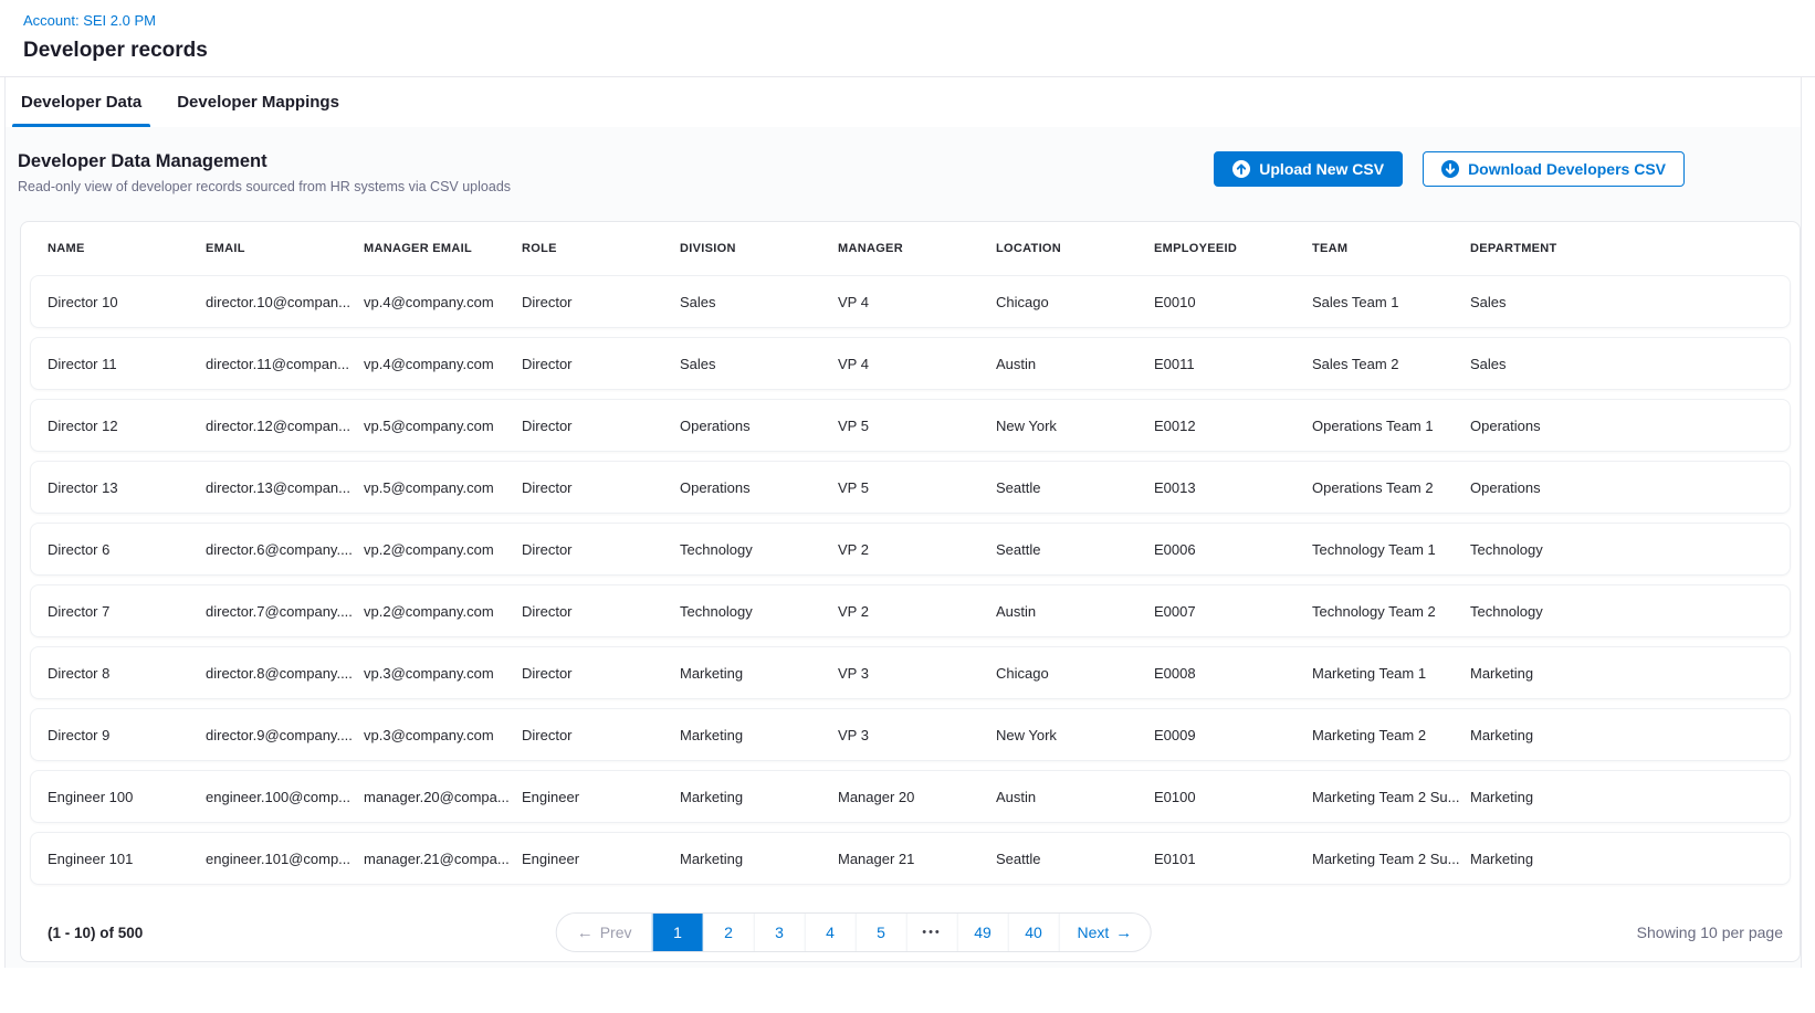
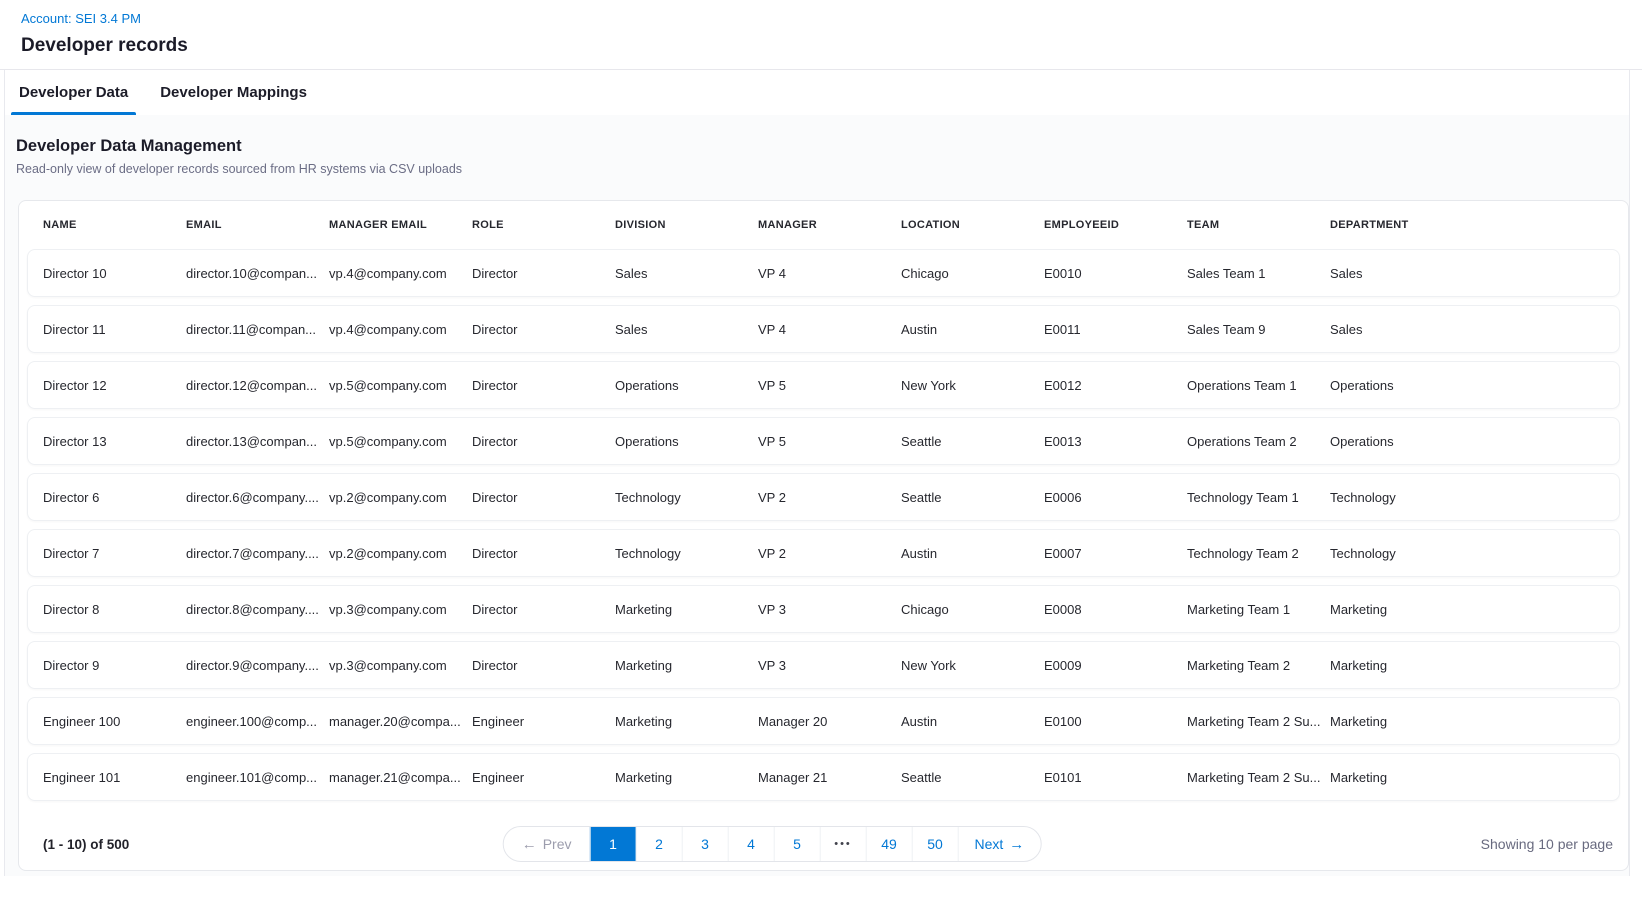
- Account: SEI 2.0 PM
+ Account: SEI 3.4 PM
  Developer records
  Developer Data
  Developer Mappings
  Developer Data Management
  Read-only view of developer records sourced from HR systems via CSV uploads
- Upload New CSV
- Download Developers CSV
  NAME
  EMAIL
  MANAGER EMAIL
  ROLE
  DIVISION
  MANAGER
  LOCATION
  EMPLOYEEID
  TEAM
  DEPARTMENT
  Director 10
  director.10@compan...
  vp.4@company.com
  Director
  Sales
  VP 4
  Chicago
  E0010
  Sales Team 1
  Sales
  Director 11
  director.11@compan...
  vp.4@company.com
  Director
  Sales
  VP 4
  Austin
  E0011
- Sales Team 2
+ Sales Team 9
  Sales
  Director 12
  director.12@compan...
  vp.5@company.com
  Director
  Operations
  VP 5
  New York
  E0012
  Operations Team 1
  Operations
  Director 13
  director.13@compan...
  vp.5@company.com
  Director
  Operations
  VP 5
  Seattle
  E0013
  Operations Team 2
  Operations
  Director 6
  director.6@company....
  vp.2@company.com
  Director
  Technology
  VP 2
  Seattle
  E0006
  Technology Team 1
  Technology
  Director 7
  director.7@company....
  vp.2@company.com
  Director
  Technology
  VP 2
  Austin
  E0007
  Technology Team 2
  Technology
  Director 8
  director.8@company....
  vp.3@company.com
  Director
  Marketing
  VP 3
  Chicago
  E0008
  Marketing Team 1
  Marketing
  Director 9
  director.9@company....
  vp.3@company.com
  Director
  Marketing
  VP 3
  New York
  E0009
  Marketing Team 2
  Marketing
  Engineer 100
  engineer.100@comp...
  manager.20@compa...
  Engineer
  Marketing
  Manager 20
  Austin
  E0100
  Marketing Team 2 Su...
  Marketing
  Engineer 101
  engineer.101@comp...
  manager.21@compa...
  Engineer
  Marketing
  Manager 21
  Seattle
  E0101
  Marketing Team 2 Su...
  Marketing
  (1 - 10) of 500
  ←
  Prev
  1
  2
  3
  4
  5
  •••
  49
- 40
+ 50
  Next
  →
  Showing 10 per page
